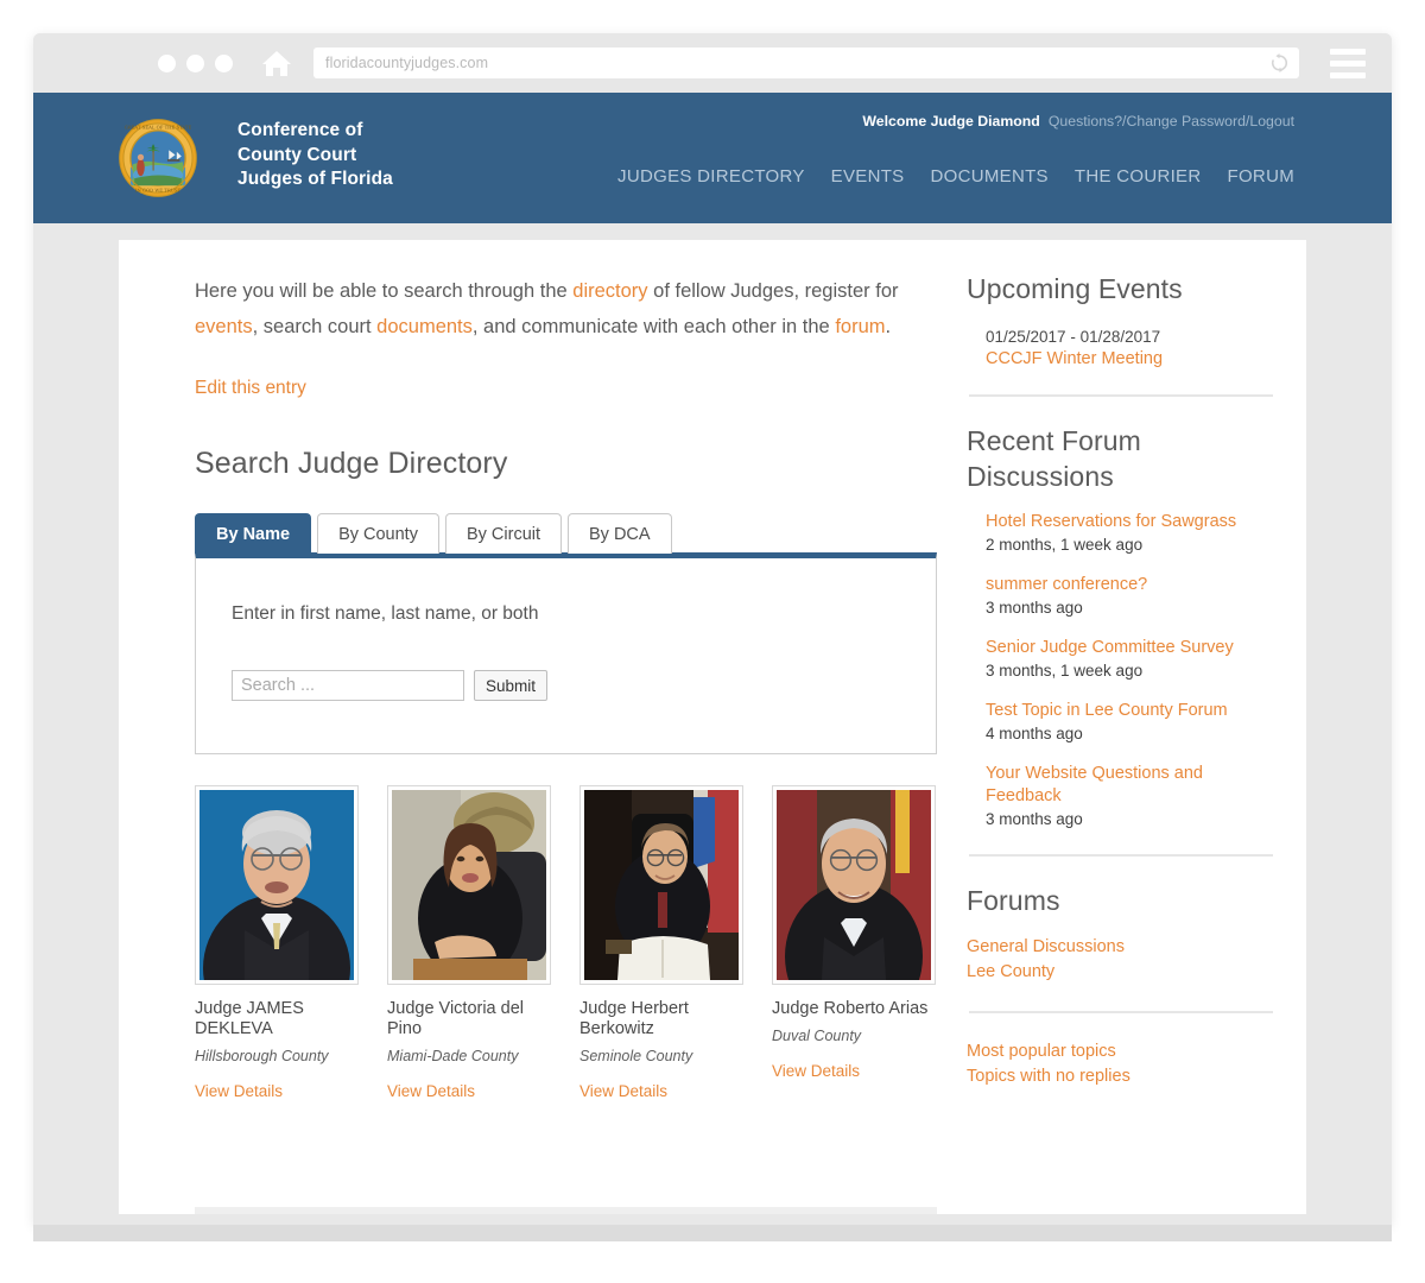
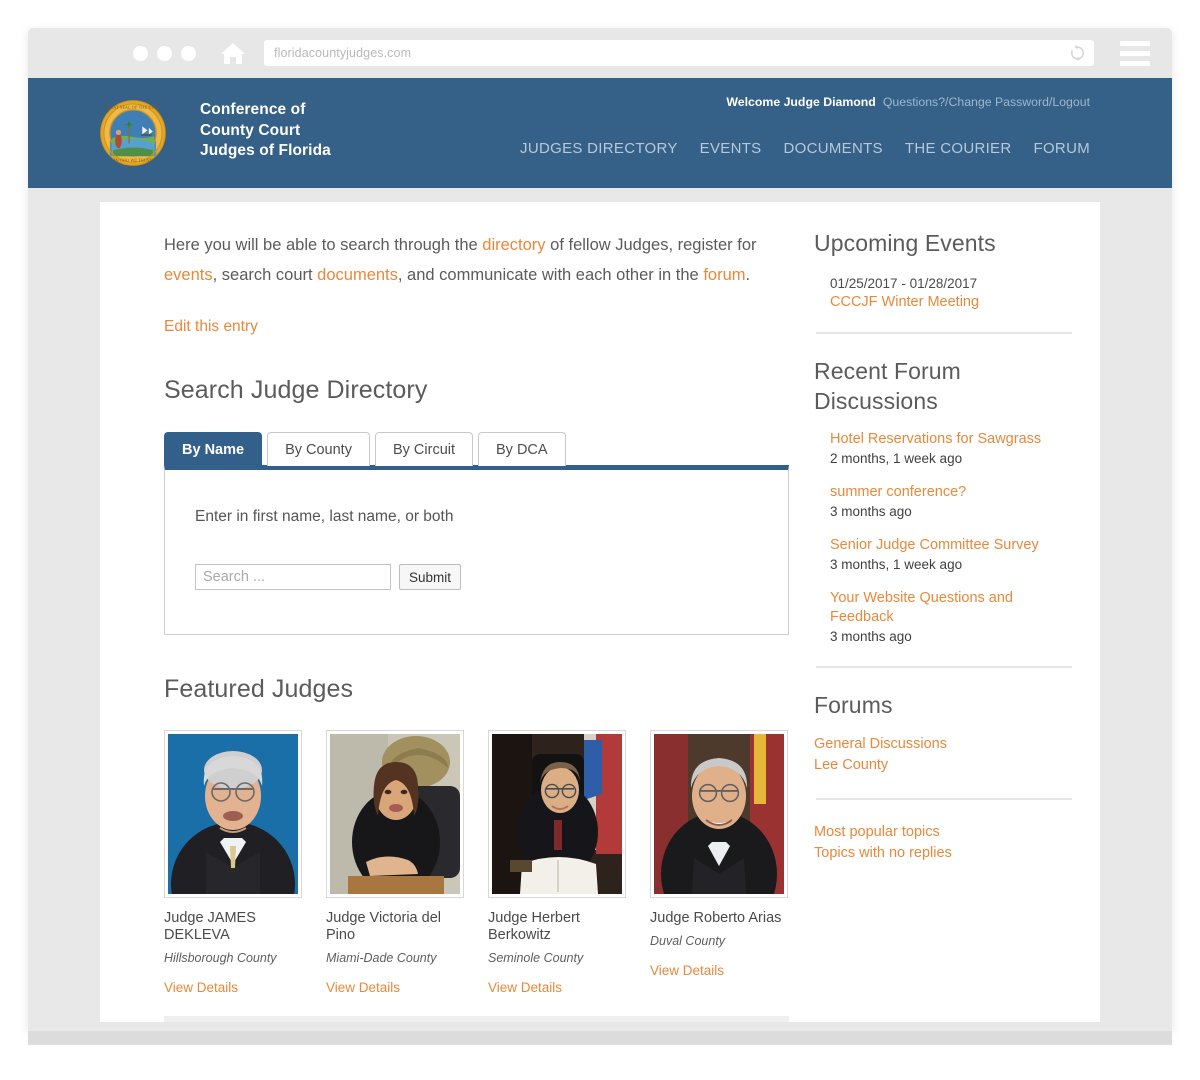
  floridacountyjudges.com
  Conference of
  County Court
  Judges of Florida
  Welcome Judge Diamond Questions?/Change Password/Logout
  JUDGES DIRECTORY
  EVENTS
  DOCUMENTS
  THE COURIER
  FORUM
  Here you will be able to search through the directory of fellow Judges, register for events, search court documents, and communicate with each other in the forum.
  Edit this entry
  Search Judge Directory
  By Name
  By County
  By Circuit
  By DCA
  Enter in first name, last name, or both
  Search ...
  Submit
+ Featured Judges
  Judge JAMES DEKLEVA
  Hillsborough County
  View Details
  Judge Victoria del Pino
  Miami-Dade County
  View Details
  Judge Herbert Berkowitz
  Seminole County
  View Details
  Judge Roberto Arias
  Duval County
  View Details
  Upcoming Events
  01/25/2017 - 01/28/2017
  CCCJF Winter Meeting
  Recent Forum Discussions
  Hotel Reservations for Sawgrass
  2 months, 1 week ago
  summer conference?
  3 months ago
  Senior Judge Committee Survey
  3 months, 1 week ago
- Test Topic in Lee County Forum
- 4 months ago
  Your Website Questions and Feedback
  3 months ago
  Forums
  General Discussions
  Lee County
  Most popular topics
  Topics with no replies
